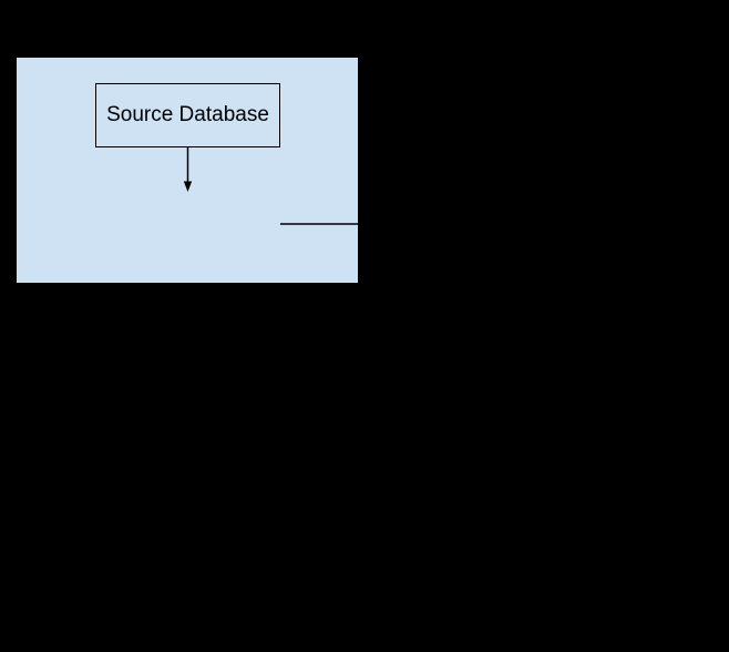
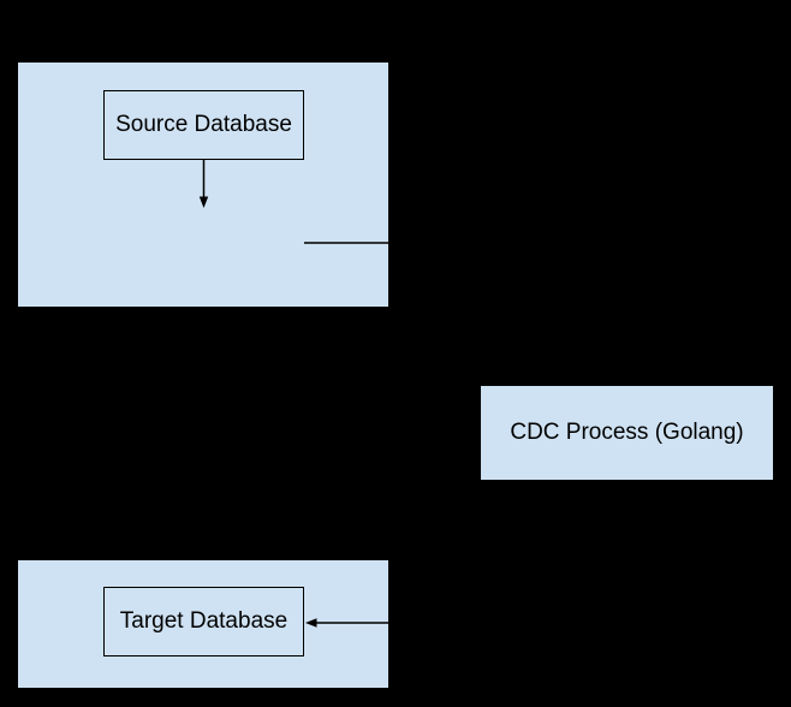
  Source Database
+ CDC Process (Golang)
+ Target Database
